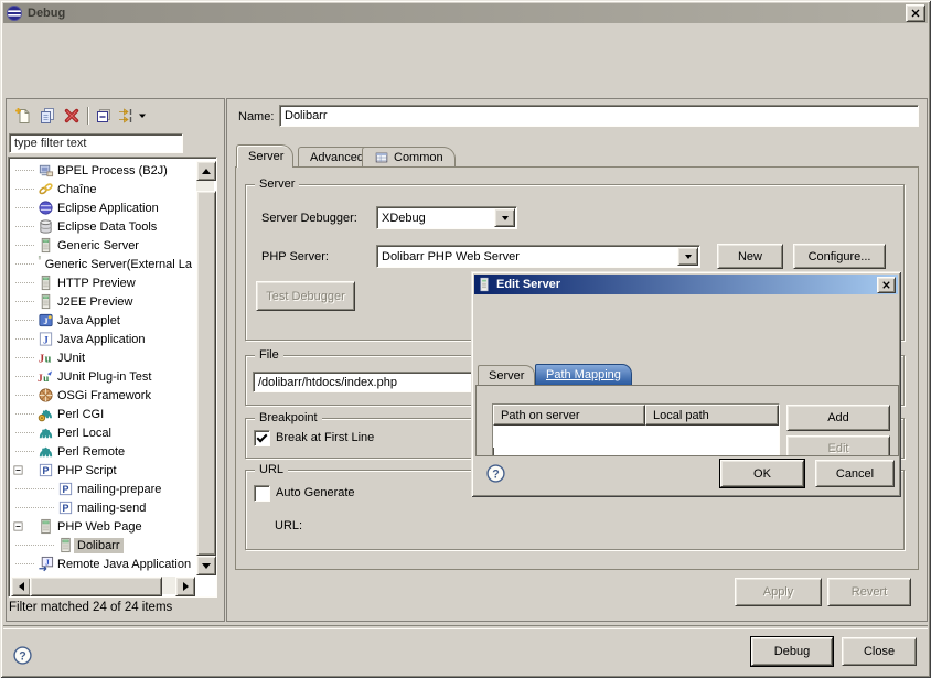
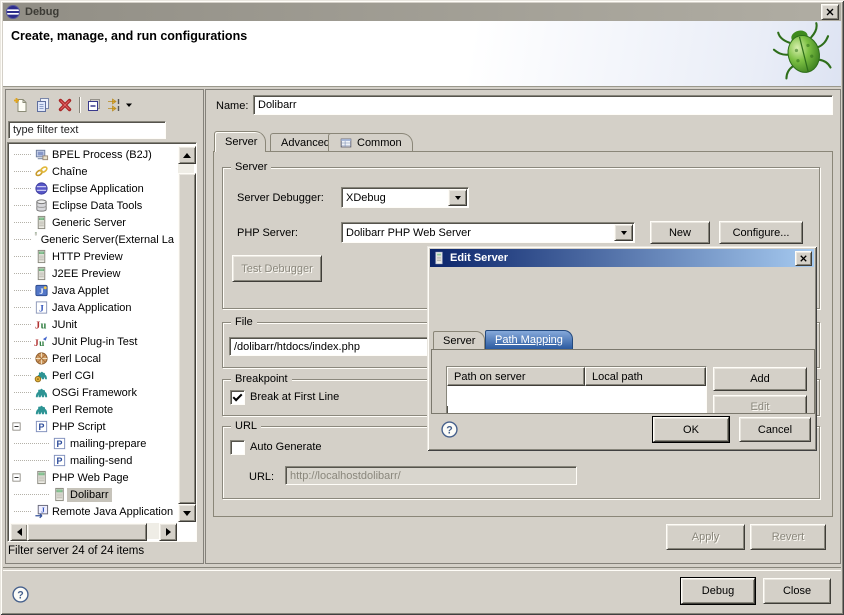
  Debug
+ Create, manage, and run configurations
  type filter text
  BPEL Process (B2J)
  Chaîne
  Eclipse Application
  Eclipse Data Tools
  Generic Server
  Generic Server(External La
  HTTP Preview
  J2EE Preview
  J
  Java Applet
  J
  Java Application
  J
  u
  JUnit
  J
  u
  JUnit Plug-in Test
- OSGi Framework
+ Perl Local
  Perl CGI
- Perl Local
+ OSGi Framework
  Perl Remote
  P
  PHP Script
  P
  mailing-prepare
  P
  mailing-send
  PHP Web Page
  Dolibarr
  J
  Remote Java Application
- Filter matched 24 of 24 items
+ Filter server 24 of 24 items
  Name:
  Dolibarr
  Server
  Advanced
  Common
  Server
  Server Debugger:
  XDebug
  PHP Server:
  Dolibarr PHP Web Server
  New
  Configure...
  Test Debugger
  File
  /dolibarr/htdocs/index.php
  Breakpoint
  Break at First Line
  URL
  Auto Generate
  URL:
+ http://localhostdolibarr/
  Apply
  Revert
  ?
  Debug
  Close
  Edit Server
  Server
  Path Mapping
  Path on server
  Local path
  Add
  Edit
  ?
  OK
  Cancel
